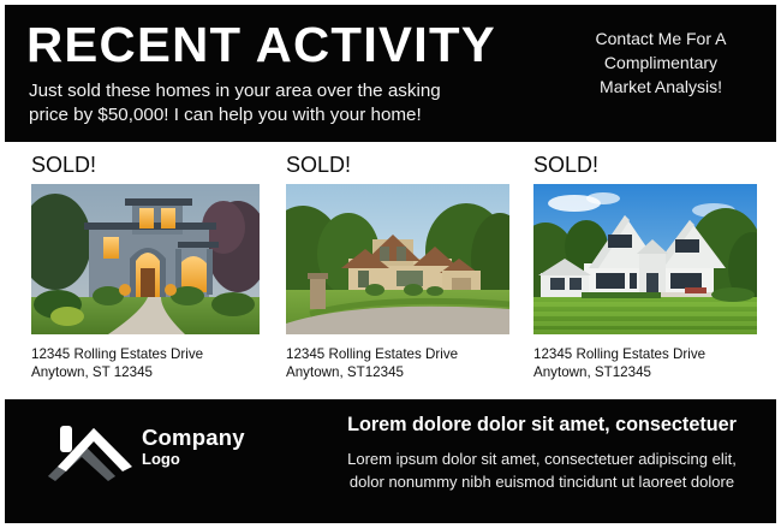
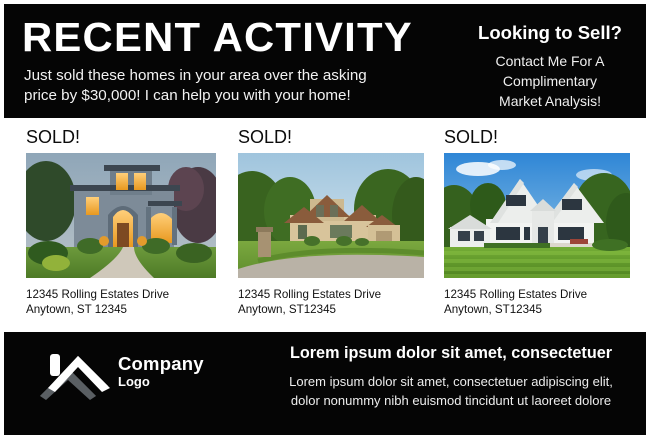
  RECENT ACTIVITY
  Just sold these homes in your area over the asking
- price by $50,000! I can help you with your home!
+ price by $30,000! I can help you with your home!
+ Looking to Sell?
  Contact Me For A
  Complimentary
  Market Analysis!
  SOLD!
  12345 Rolling Estates Drive
  Anytown, ST 12345
  SOLD!
  12345 Rolling Estates Drive
  Anytown, ST12345
  SOLD!
  12345 Rolling Estates Drive
  Anytown, ST12345
  Company
  Logo
- Lorem dolore dolor sit amet, consectetuer
+ Lorem ipsum dolor sit amet, consectetuer
  Lorem ipsum dolor sit amet, consectetuer adipiscing elit,
  dolor nonummy nibh euismod tincidunt ut laoreet dolore
